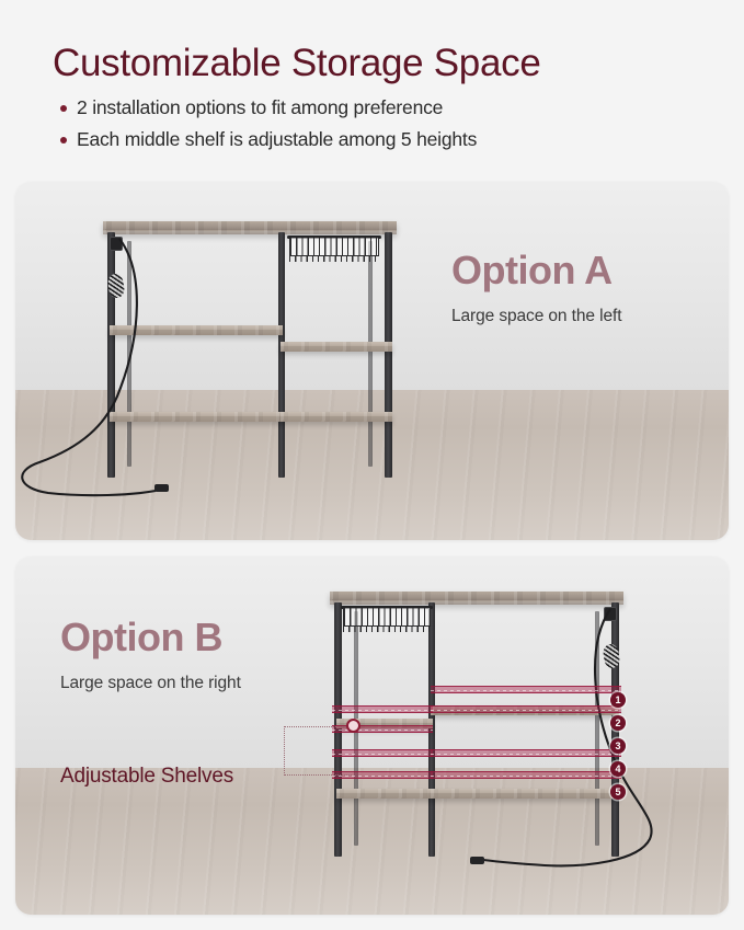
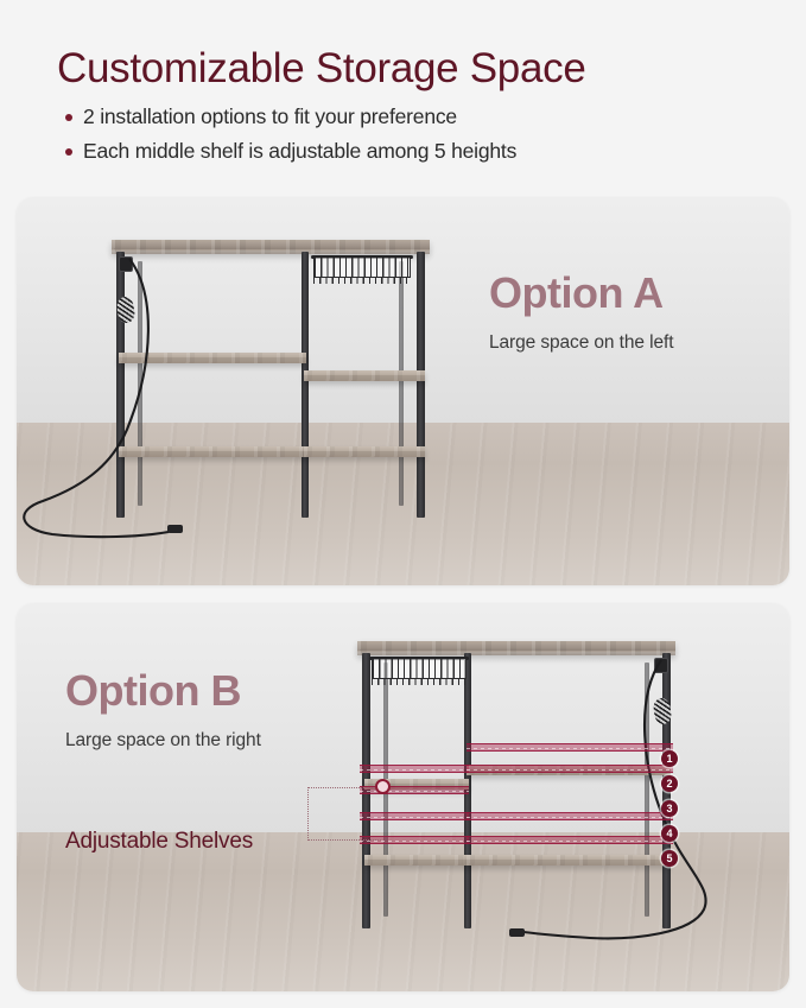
  Customizable Storage Space
- 2 installation options to fit among preference
+ 2 installation options to fit your preference
  Each middle shelf is adjustable among 5 heights
  Option A
  Large space on the left
  Adjustable Shelves
  1
  2
  3
  4
  5
  Option B
  Large space on the right
